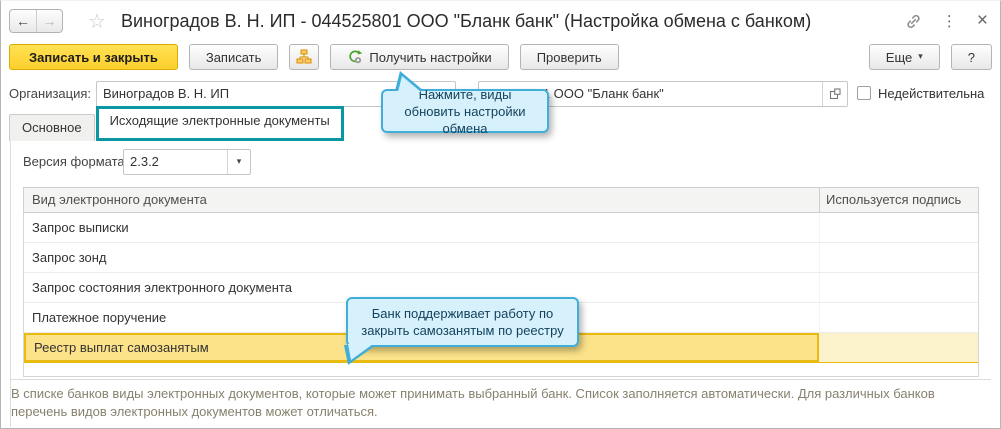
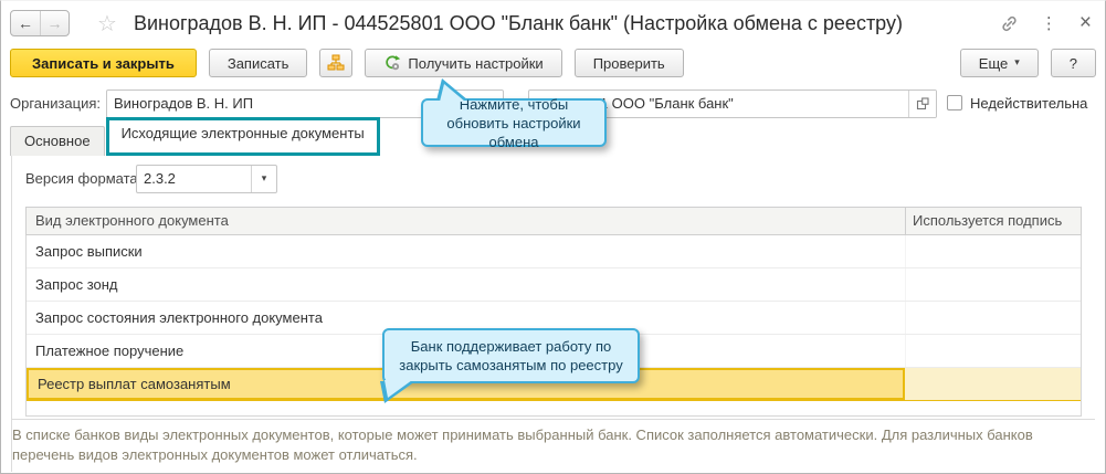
  ←
  →
  ☆
- Виноградов В. Н. ИП - 044525801 ООО "Бланк банк" (Настройка обмена с банком)
+ Виноградов В. Н. ИП - 044525801 ООО "Бланк банк" (Настройка обмена с реестру)
  ⋮
  ×
  Записать и закрыть
  Записать
  Получить настройки
  Проверить
  Еще
  ▾
  ?
  Организация:
  Виноградов В. Н. ИП
  Недействительна
  Основное
  Исходящие электронные документы
  Версия формата
  2.3.2
  ▾
  Вид электронного документа
  Используется подпись
  Запрос выписки
  Запрос зонд
  Запрос состояния электронного документа
  Платежное поручение
  Реестр выплат самозанятым
  В списке банков виды электронных документов, которые может принимать выбранный банк. Список заполняется автоматически. Для различных банков перечень видов электронных документов может отличаться.
- Нажмите, виды обновить настройки обмена
+ Нажмите, чтобы обновить настройки обмена
  Банк поддерживает работу по закрыть самозанятым по реестру
